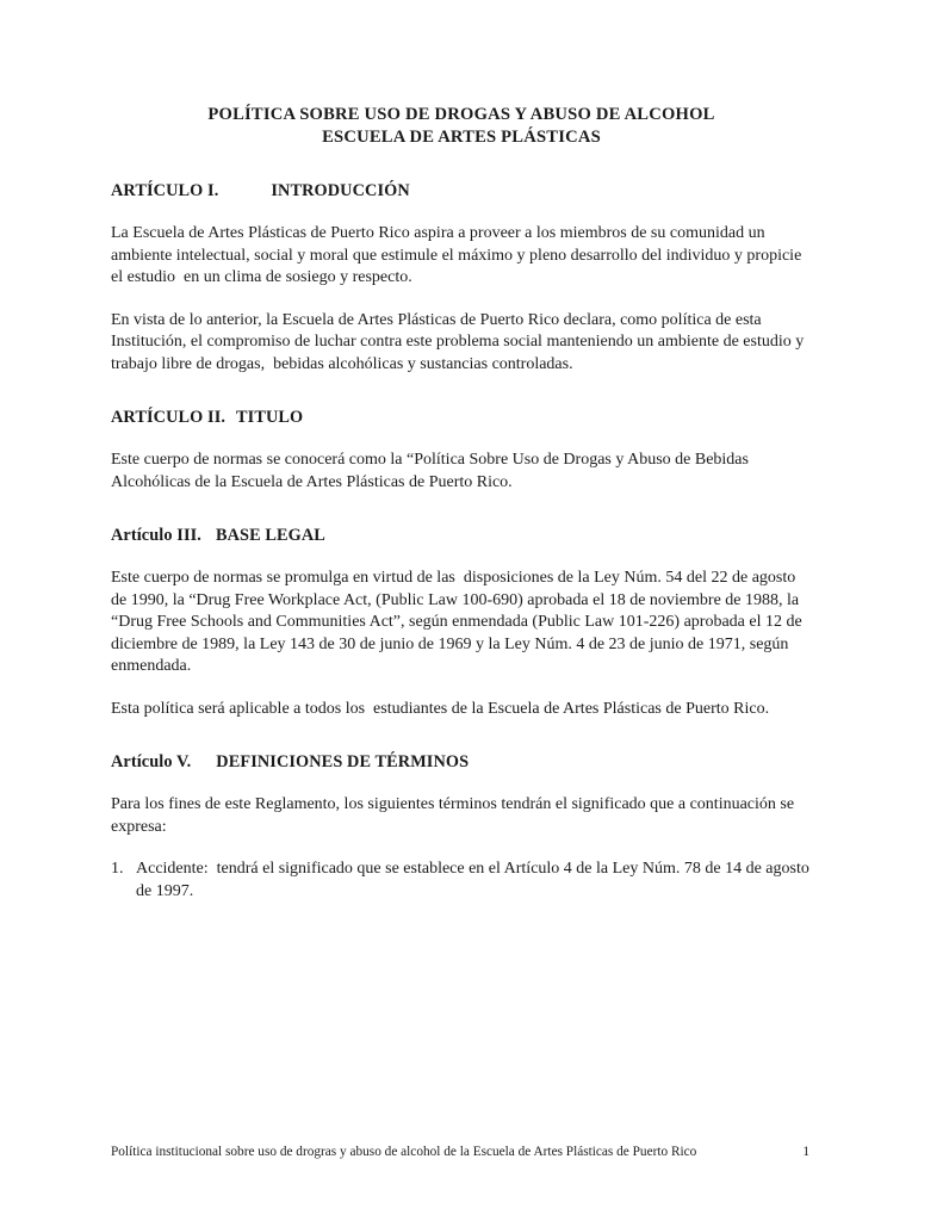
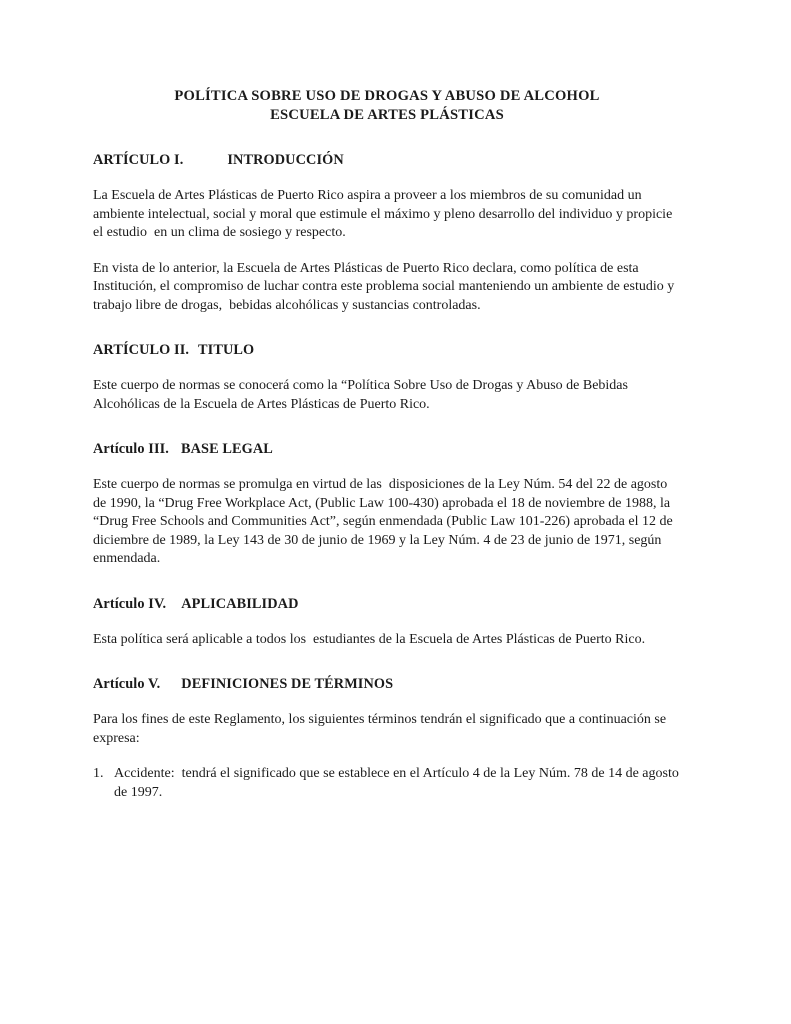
  POLÍTICA SOBRE USO DE DROGAS Y ABUSO DE ALCOHOL
  ESCUELA DE ARTES PLÁSTICAS
  ARTÍCULO I. INTRODUCCIÓN
  La Escuela de Artes Plásticas de Puerto Rico aspira a proveer a los miembros de su comunidad un ambiente intelectual, social y moral que estimule el máximo y pleno desarrollo del individuo y propicie el estudio en un clima de sosiego y respecto.
  En vista de lo anterior, la Escuela de Artes Plásticas de Puerto Rico declara, como política de esta Institución, el compromiso de luchar contra este problema social manteniendo un ambiente de estudio y trabajo libre de drogas, bebidas alcohólicas y sustancias controladas.
  ARTÍCULO II. TITULO
  Este cuerpo de normas se conocerá como la “Política Sobre Uso de Drogas y Abuso de Bebidas Alcohólicas de la Escuela de Artes Plásticas de Puerto Rico.
  Artículo III. BASE LEGAL
- Este cuerpo de normas se promulga en virtud de las disposiciones de la Ley Núm. 54 del 22 de agosto de 1990, la “Drug Free Workplace Act, (Public Law 100-690) aprobada el 18 de noviembre de 1988, la “Drug Free Schools and Communities Act”, según enmendada (Public Law 101-226) aprobada el 12 de diciembre de 1989, la Ley 143 de 30 de junio de 1969 y la Ley Núm. 4 de 23 de junio de 1971, según enmendada.
+ Este cuerpo de normas se promulga en virtud de las disposiciones de la Ley Núm. 54 del 22 de agosto de 1990, la “Drug Free Workplace Act, (Public Law 100-430) aprobada el 18 de noviembre de 1988, la “Drug Free Schools and Communities Act”, según enmendada (Public Law 101-226) aprobada el 12 de diciembre de 1989, la Ley 143 de 30 de junio de 1969 y la Ley Núm. 4 de 23 de junio de 1971, según enmendada.
+ Artículo IV. APLICABILIDAD
  Esta política será aplicable a todos los estudiantes de la Escuela de Artes Plásticas de Puerto Rico.
  Artículo V. DEFINICIONES DE TÉRMINOS
  Para los fines de este Reglamento, los siguientes términos tendrán el significado que a continuación se expresa:
  1.
  Accidente: tendrá el significado que se establece en el Artículo 4 de la Ley Núm. 78 de 14 de agosto de 1997.
- Política institucional sobre uso de drogras y abuso de alcohol de la Escuela de Artes Plásticas de Puerto Rico
- 1
